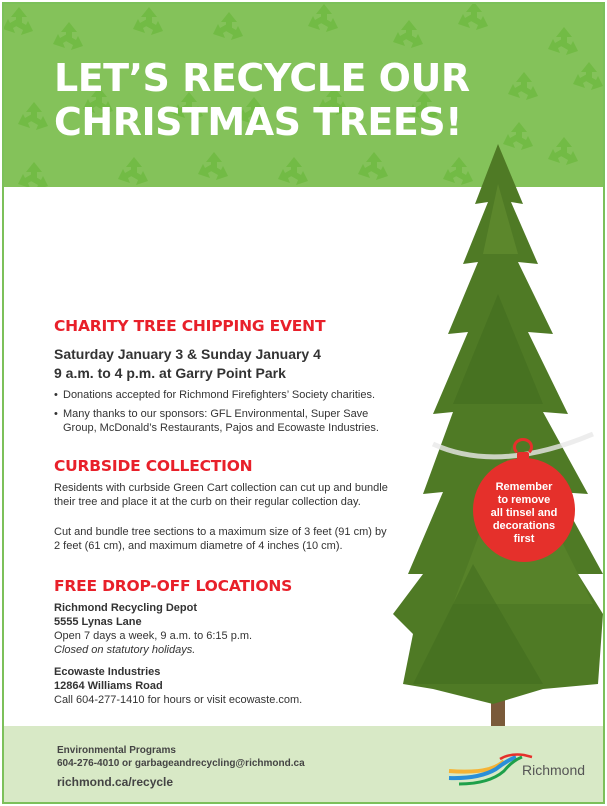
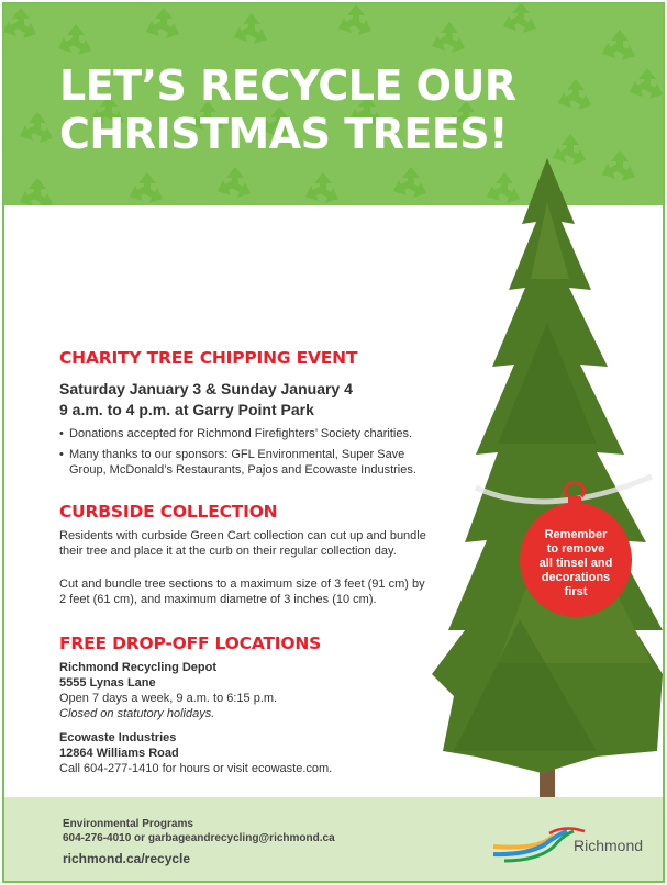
  LET’S RECYCLE OUR
  CHRISTMAS TREES!
  CHARITY TREE CHIPPING EVENT
  Saturday January 3 & Sunday January 4
  9 a.m. to 4 p.m. at Garry Point Park
  Donations accepted for Richmond Firefighters’ Society charities.
  Many thanks to our sponsors: GFL Environmental, Super Save Group, McDonald’s Restaurants, Pajos and Ecowaste Industries.
  CURBSIDE COLLECTION
  Residents with curbside Green Cart collection can cut up and bundle their tree and place it at the curb on their regular collection day.
- Cut and bundle tree sections to a maximum size of 3 feet (91 cm) by 2 feet (61 cm), and maximum diametre of 4 inches (10 cm).
+ Cut and bundle tree sections to a maximum size of 3 feet (91 cm) by 2 feet (61 cm), and maximum diametre of 3 inches (10 cm).
  FREE DROP-OFF LOCATIONS
  Richmond Recycling Depot
  5555 Lynas Lane
  Open 7 days a week, 9 a.m. to 6:15 p.m.
  Closed on statutory holidays.
  Ecowaste Industries
  12864 Williams Road
  Call 604-277-1410 for hours or visit ecowaste.com.
  Remember
  to remove
  all tinsel and
  decorations
  first
  Environmental Programs
  604-276-4010 or garbageandrecycling@richmond.ca
  richmond.ca/recycle
  Richmond
